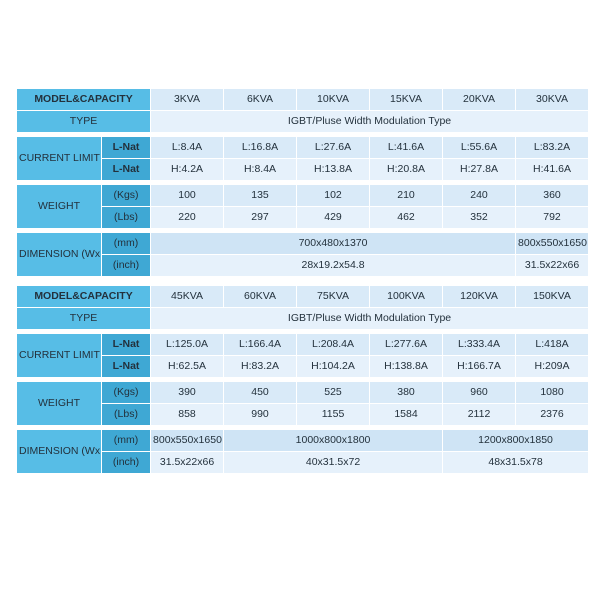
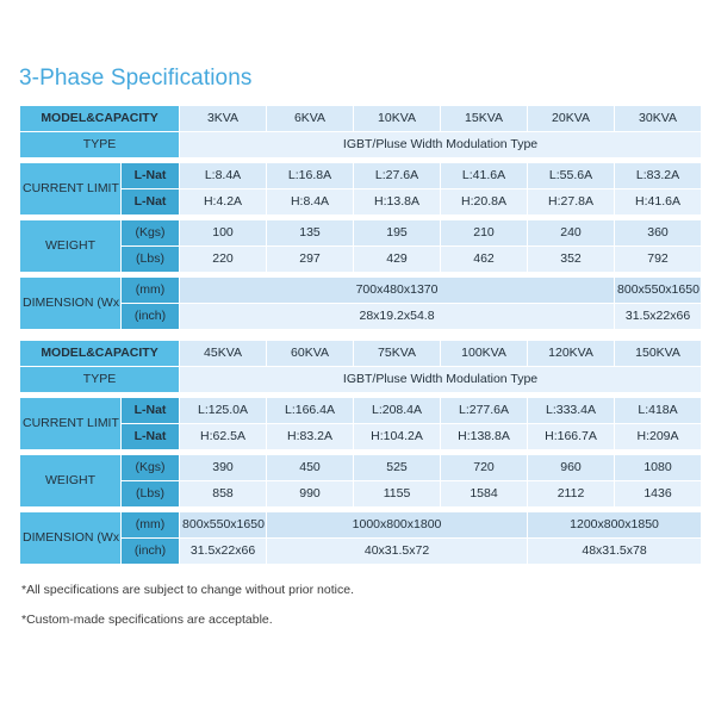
+ 3-Phase Specifications
  MODEL&CAPACITY	3KVA	6KVA	10KVA	15KVA	20KVA	30KVA
  TYPE	IGBT/Pluse Width Modulation Type
  CURRENT LIMIT	L-Nat	L:8.4A	L:16.8A	L:27.6A	L:41.6A	L:55.6A	L:83.2A
  L-Nat	H:4.2A	H:8.4A	H:13.8A	H:20.8A	H:27.8A	H:41.6A
- WEIGHT	(Kgs)	100	135	102	210	240	360
+ WEIGHT	(Kgs)	100	135	195	210	240	360
  (Lbs)	220	297	429	462	352	792
  DIMENSION (Wx	(mm)	700x480x1370	800x550x1650
  (inch)	28x19.2x54.8	31.5x22x66
  MODEL&CAPACITY	45KVA	60KVA	75KVA	100KVA	120KVA	150KVA
  TYPE	IGBT/Pluse Width Modulation Type
  CURRENT LIMIT	L-Nat	L:125.0A	L:166.4A	L:208.4A	L:277.6A	L:333.4A	L:418A
  L-Nat	H:62.5A	H:83.2A	H:104.2A	H:138.8A	H:166.7A	H:209A
- WEIGHT	(Kgs)	390	450	525	380	960	1080
+ WEIGHT	(Kgs)	390	450	525	720	960	1080
- (Lbs)	858	990	1155	1584	2112	2376
+ (Lbs)	858	990	1155	1584	2112	1436
  DIMENSION (Wx	(mm)	800x550x1650	1000x800x1800	1200x800x1850
  (inch)	31.5x22x66	40x31.5x72	48x31.5x78
+ *All specifications are subject to change without prior notice.
+ *Custom-made specifications are acceptable.
